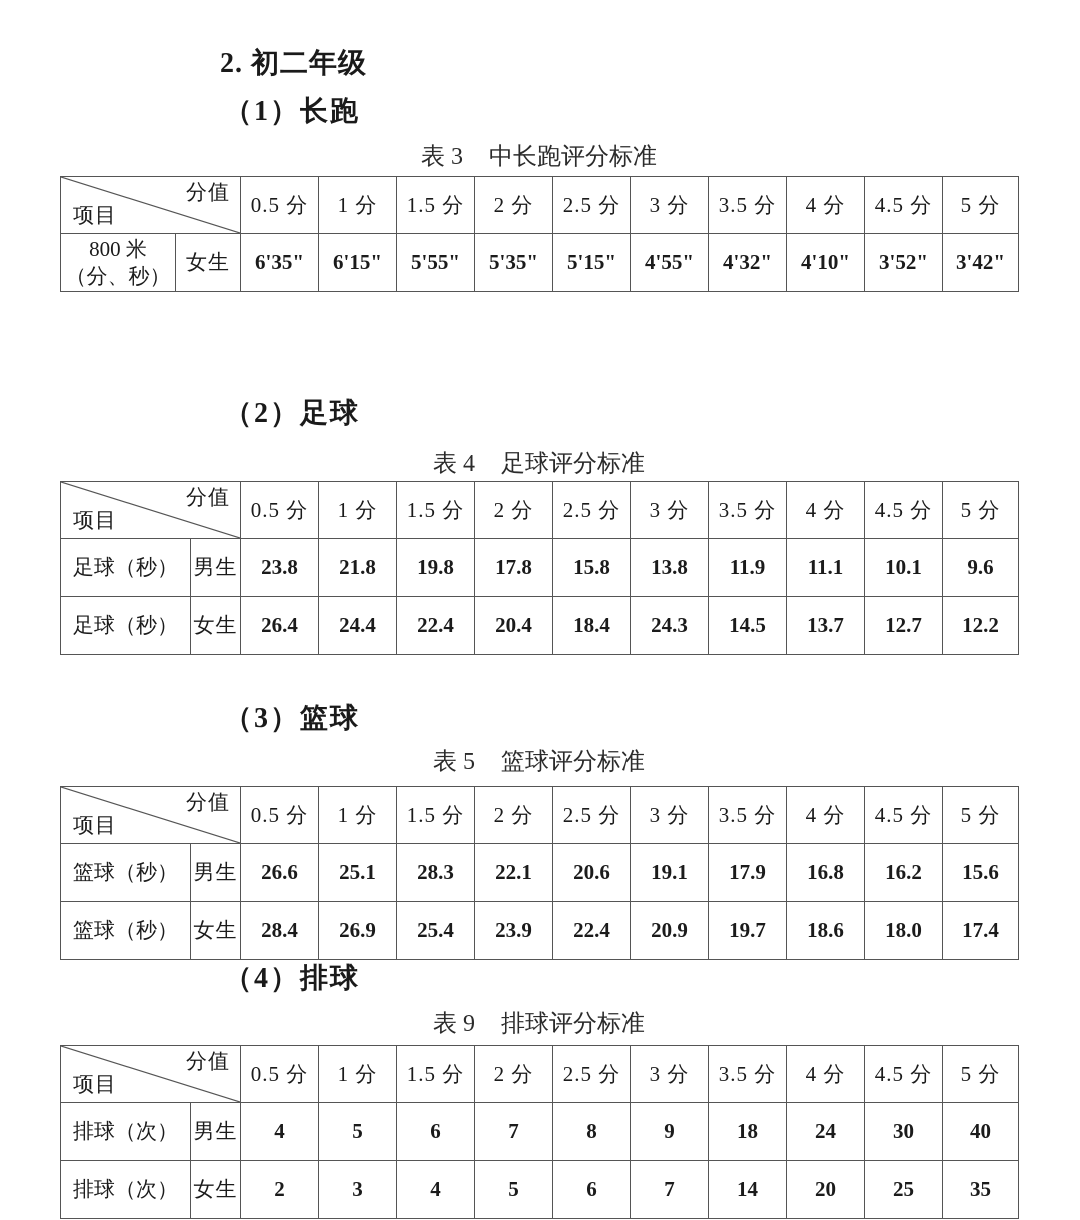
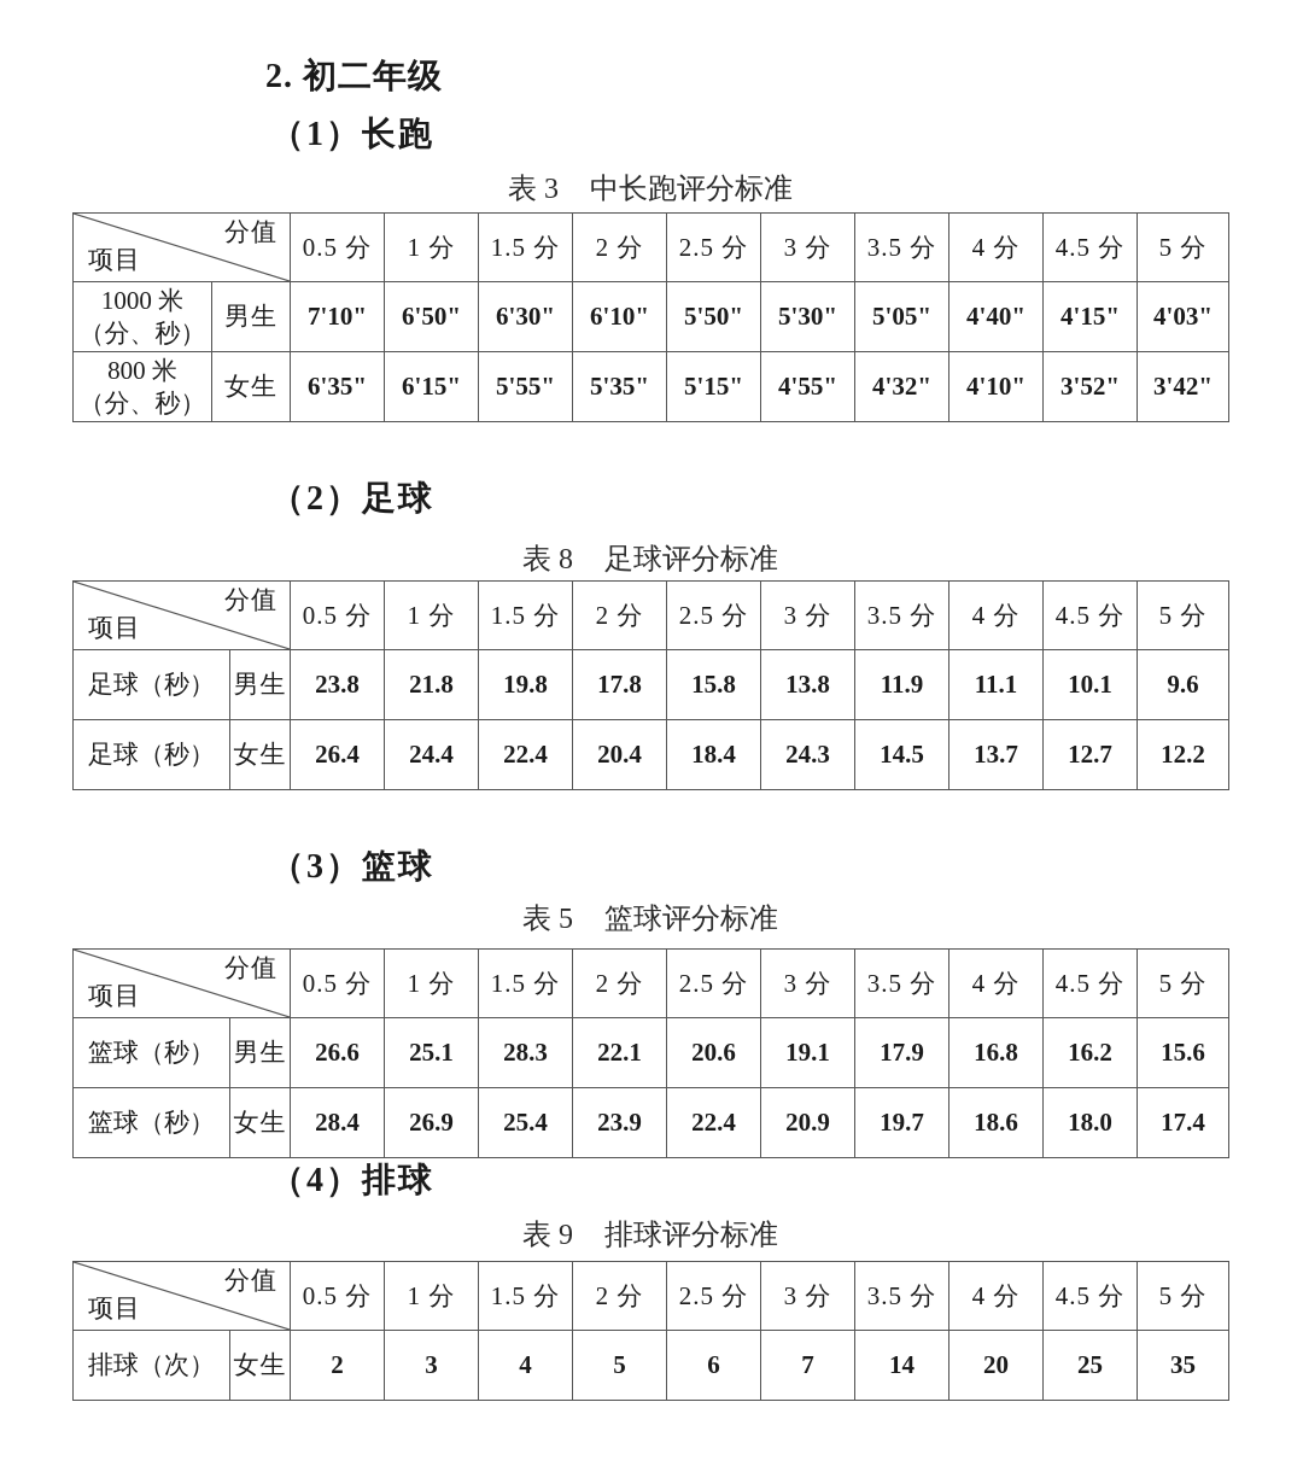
  2. 初二年级
  （1）长跑
  表 3 中长跑评分标准
  分值 项目	0.5 分	1 分	1.5 分	2 分	2.5 分	3 分	3.5 分	4 分	4.5 分	5 分
+ 1000 米 （分、秒）	男生	7'10"	6'50"	6'30"	6'10"	5'50"	5'30"	5'05"	4'40"	4'15"	4'03"
  800 米 （分、秒）	女生	6'35"	6'15"	5'55"	5'35"	5'15"	4'55"	4'32"	4'10"	3'52"	3'42"
  （2）足球
- 表 4 足球评分标准
+ 表 8 足球评分标准
  分值 项目	0.5 分	1 分	1.5 分	2 分	2.5 分	3 分	3.5 分	4 分	4.5 分	5 分
  足球（秒）	男生	23.8	21.8	19.8	17.8	15.8	13.8	11.9	11.1	10.1	9.6
  足球（秒）	女生	26.4	24.4	22.4	20.4	18.4	24.3	14.5	13.7	12.7	12.2
  （3）篮球
  表 5 篮球评分标准
  分值 项目	0.5 分	1 分	1.5 分	2 分	2.5 分	3 分	3.5 分	4 分	4.5 分	5 分
  篮球（秒）	男生	26.6	25.1	28.3	22.1	20.6	19.1	17.9	16.8	16.2	15.6
  篮球（秒）	女生	28.4	26.9	25.4	23.9	22.4	20.9	19.7	18.6	18.0	17.4
  （4）排球
  表 9 排球评分标准
  分值 项目	0.5 分	1 分	1.5 分	2 分	2.5 分	3 分	3.5 分	4 分	4.5 分	5 分
- 排球（次）	男生	4	5	6	7	8	9	18	24	30	40
  排球（次）	女生	2	3	4	5	6	7	14	20	25	35
